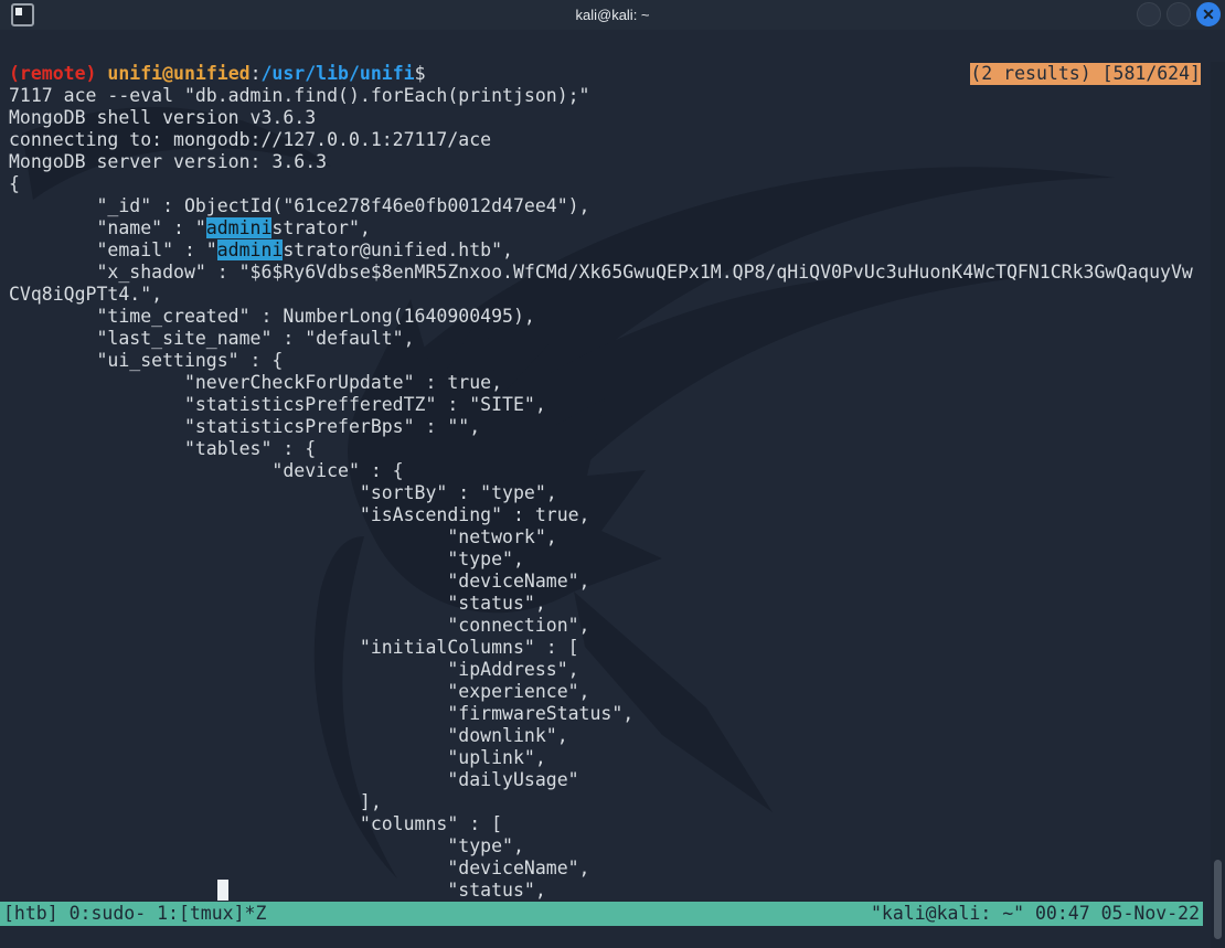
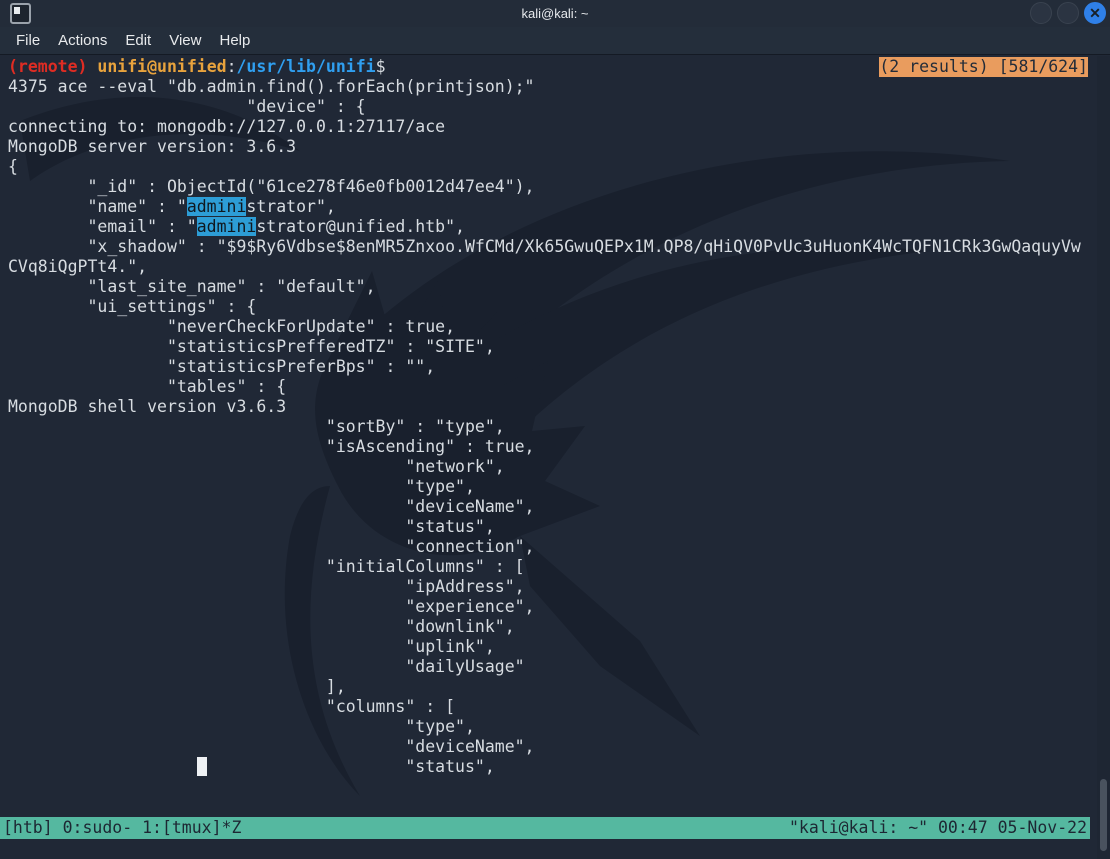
  kali@kali: ~
  ✕
+ File
+ Actions
+ Edit
+ View
+ Help
  (2 results) [581/624]
  (remote) unifi@unified:/usr/lib/unifi$
- 7117 ace --eval "db.admin.find().forEach(printjson);"
+ 4375 ace --eval "db.admin.find().forEach(printjson);"
- MongoDB shell version v3.6.3
+ "device" : {
  connecting to: mongodb://127.0.0.1:27117/ace
  MongoDB server version: 3.6.3
  {
  "_id" : ObjectId("61ce278f46e0fb0012d47ee4"),
  "name" : "administrator",
  "email" : "administrator@unified.htb",
- "x_shadow" : "$6$Ry6Vdbse$8enMR5Znxoo.WfCMd/Xk65GwuQEPx1M.QP8/qHiQV0PvUc3uHuonK4WcTQFN1CRk3GwQaquyVw
+ "x_shadow" : "$9$Ry6Vdbse$8enMR5Znxoo.WfCMd/Xk65GwuQEPx1M.QP8/qHiQV0PvUc3uHuonK4WcTQFN1CRk3GwQaquyVw
  CVq8iQgPTt4.",
- "time_created" : NumberLong(1640900495),
  "last_site_name" : "default",
  "ui_settings" : {
  "neverCheckForUpdate" : true,
  "statisticsPrefferedTZ" : "SITE",
  "statisticsPreferBps" : "",
  "tables" : {
- "device" : {
+ MongoDB shell version v3.6.3
  "sortBy" : "type",
  "isAscending" : true,
  "network",
  "type",
  "deviceName",
  "status",
  "connection",
  "initialColumns" : [
  "ipAddress",
  "experience",
- "firmwareStatus",
  "downlink",
  "uplink",
  "dailyUsage"
  ],
  "columns" : [
  "type",
  "deviceName",
  "status",
  [htb] 0:sudo- 1:[tmux]*Z
  "kali@kali: ~" 00:47 05-Nov-22
